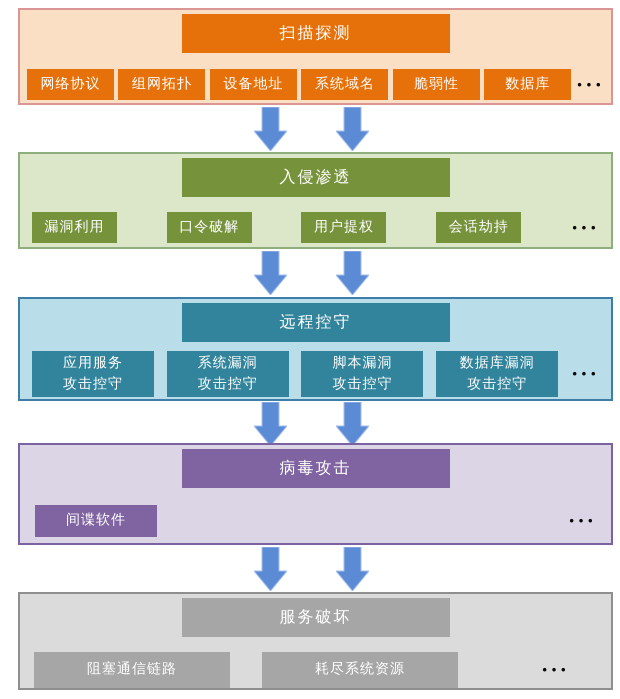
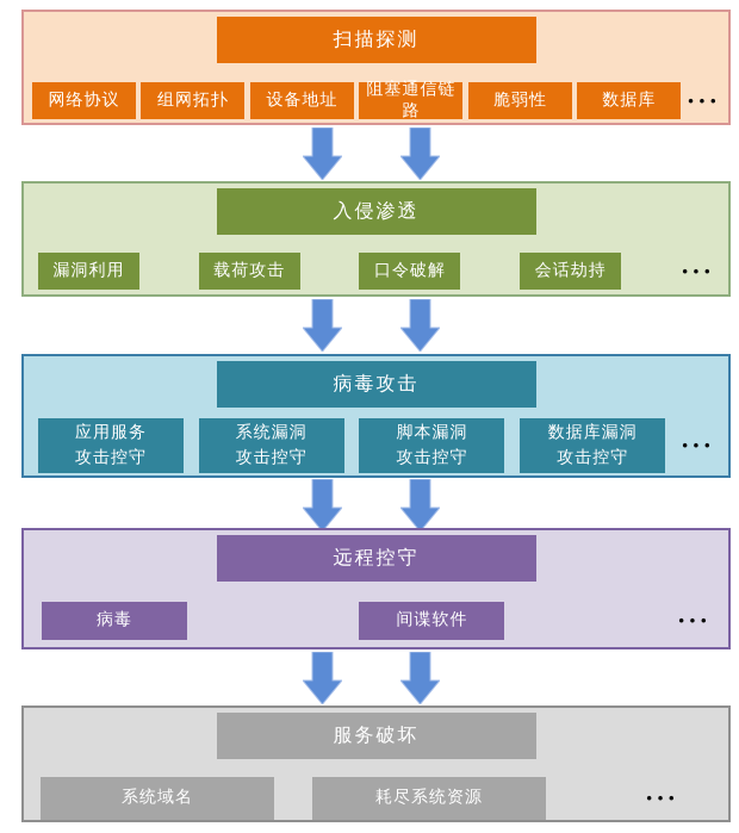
  扫描探测
  网络协议
  组网拓扑
  设备地址
- 系统域名
+ 阻塞通信链路
  脆弱性
  数据库
  ···
  入侵渗透
  漏洞利用
+ 载荷攻击
  口令破解
- 用户提权
  会话劫持
  ···
- 远程控守
+ 病毒攻击
  应用服务
  攻击控守
  系统漏洞
  攻击控守
  脚本漏洞
  攻击控守
  数据库漏洞
  攻击控守
  ···
- 病毒攻击
+ 远程控守
+ 病毒
  间谍软件
  ···
  服务破坏
- 阻塞通信链路
+ 系统域名
  耗尽系统资源
  ···
